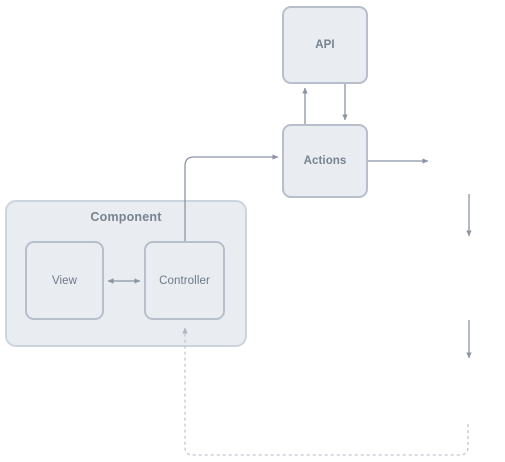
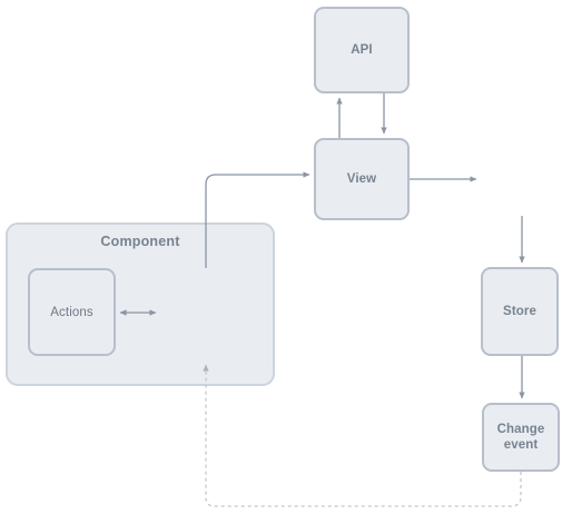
  Component
  API
- Actions
+ View
+ Store
+ Change event
- View
+ Actions
- Controller
